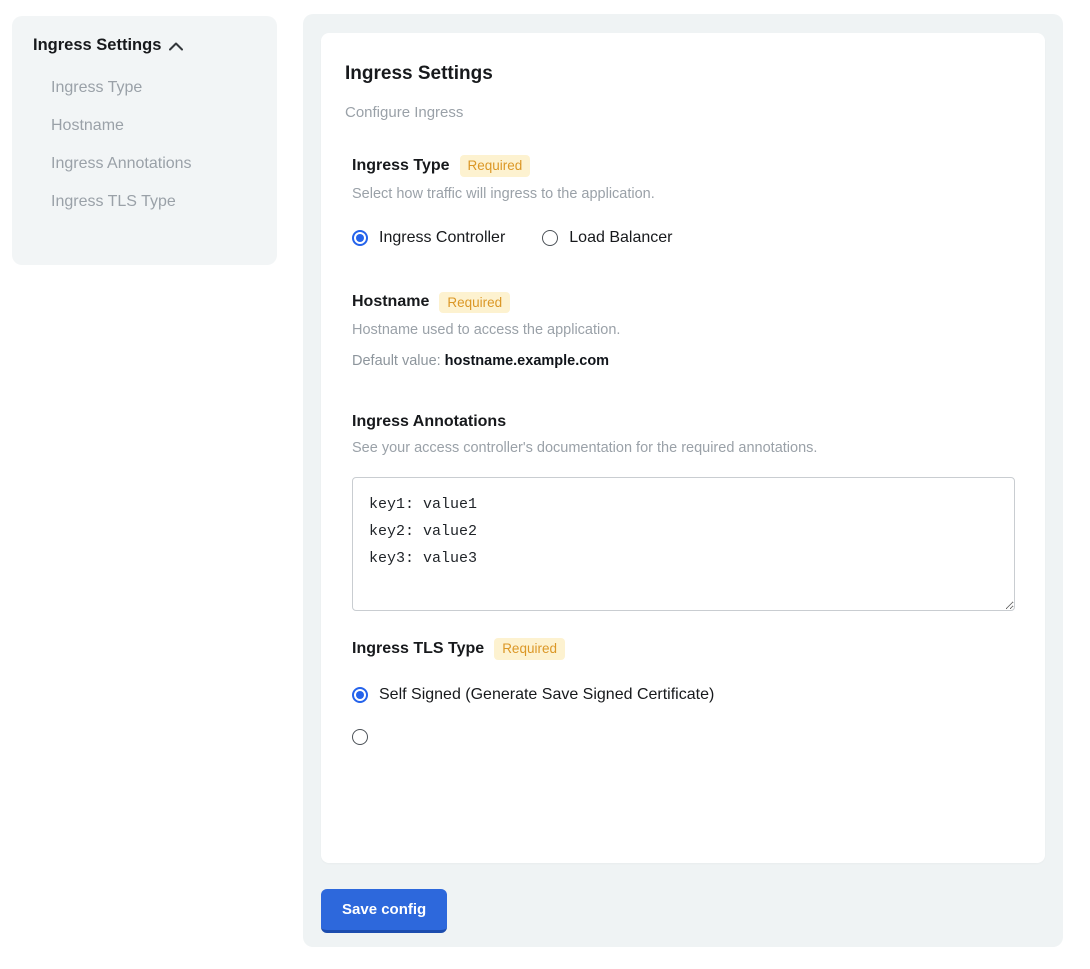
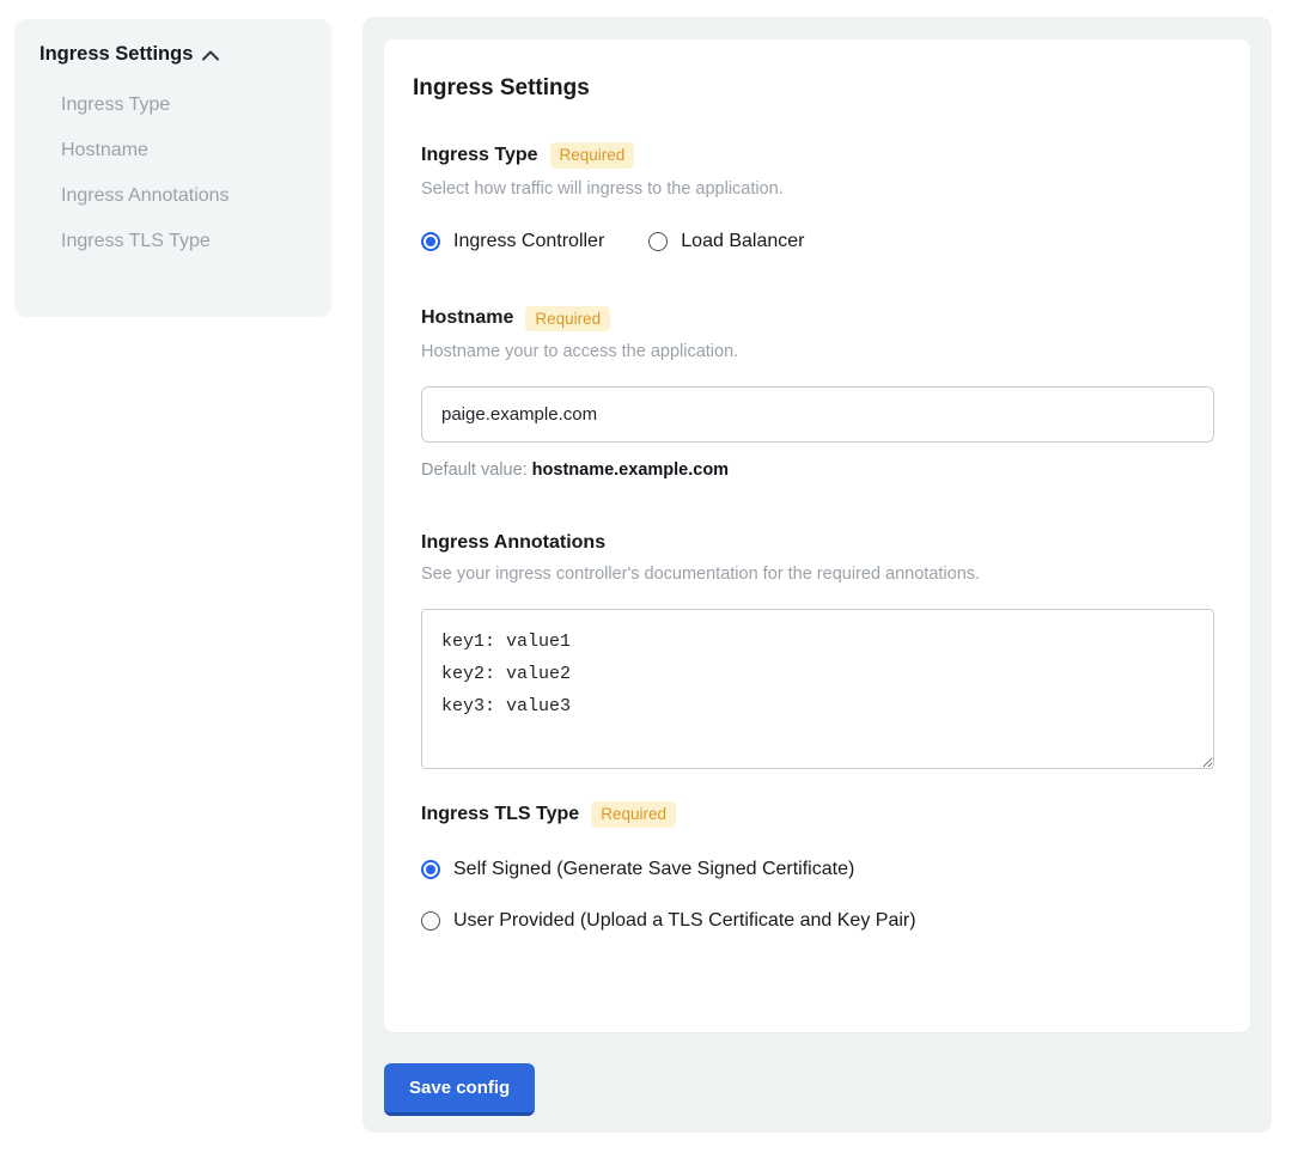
  Ingress Settings
  Ingress Type
  Hostname
  Ingress Annotations
  Ingress TLS Type
  Ingress Settings
- Configure Ingress
  Ingress Type
  Required
  Select how traffic will ingress to the application.
  Ingress Controller
  Load Balancer
  Hostname
  Required
- Hostname used to access the application.
+ Hostname your to access the application.
+ paige.example.com
  Default value: hostname.example.com
  Ingress Annotations
- See your access controller's documentation for the required annotations.
+ See your ingress controller's documentation for the required annotations.
  key1: value1
  key2: value2
  key3: value3
  Ingress TLS Type
  Required
  Self Signed (Generate Save Signed Certificate)
+ User Provided (Upload a TLS Certificate and Key Pair)
  Save config
